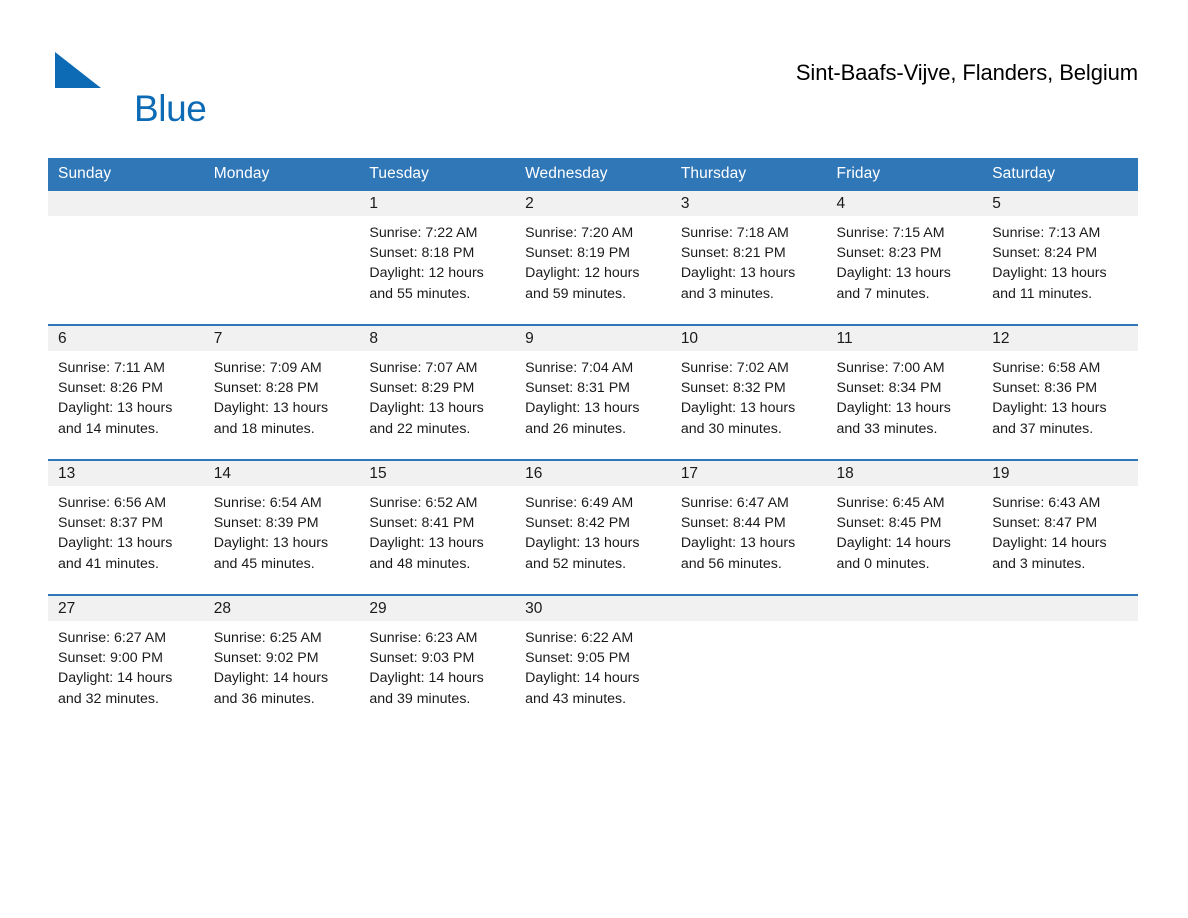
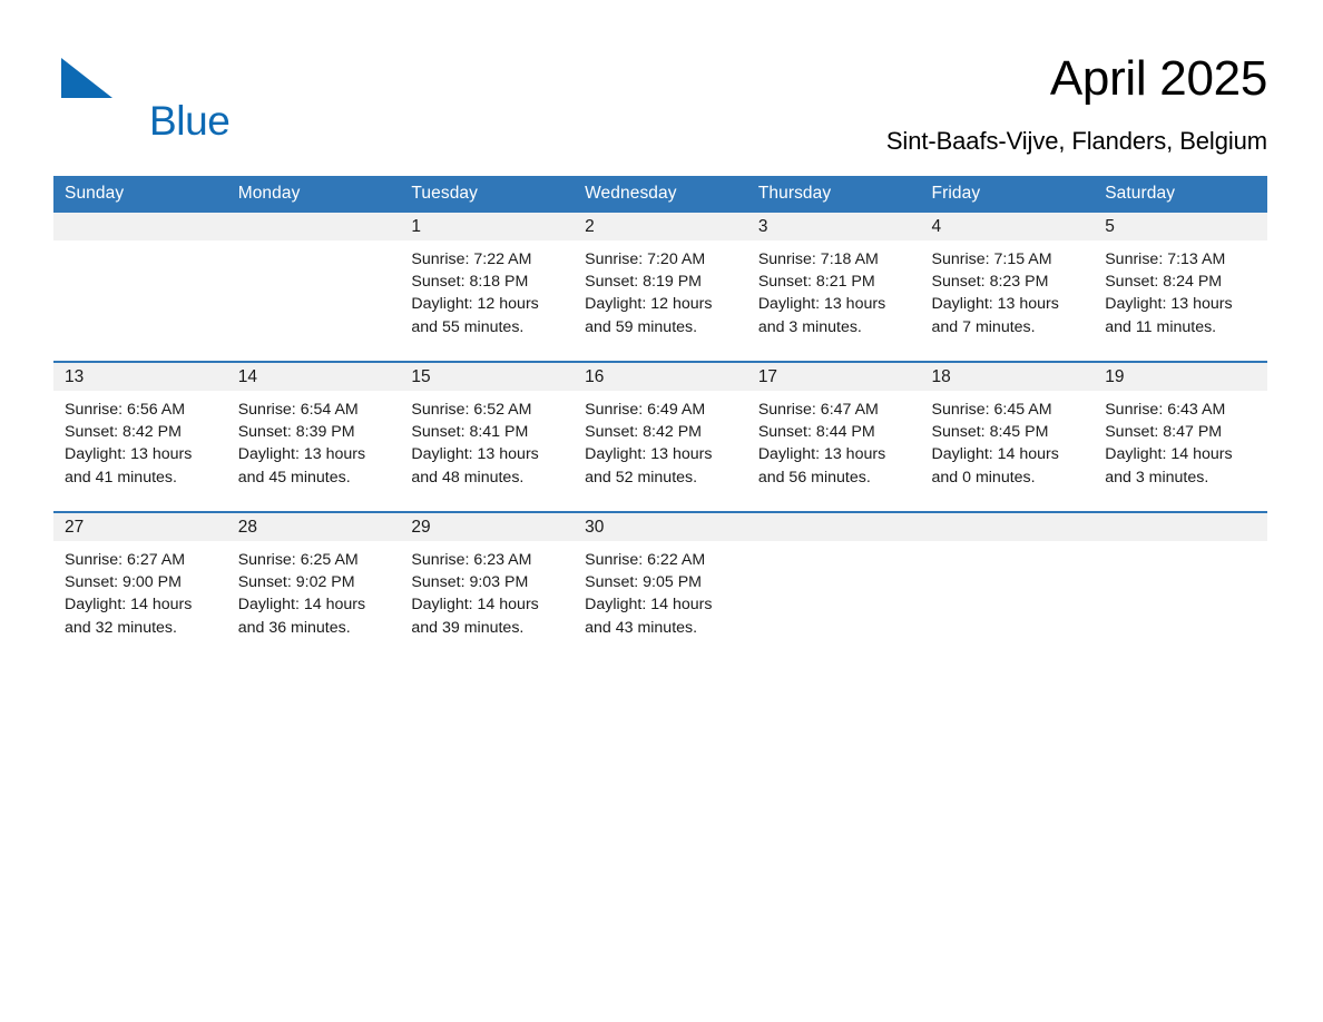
  Blue
+ April 2025
  Sint-Baafs-Vijve, Flanders, Belgium
  Sunday	Monday	Tuesday	Wednesday	Thursday	Friday	Saturday
  		1Sunrise: 7:22 AMSunset: 8:18 PMDaylight: 12 hoursand 55 minutes.	2Sunrise: 7:20 AMSunset: 8:19 PMDaylight: 12 hoursand 59 minutes.	3Sunrise: 7:18 AMSunset: 8:21 PMDaylight: 13 hoursand 3 minutes.	4Sunrise: 7:15 AMSunset: 8:23 PMDaylight: 13 hoursand 7 minutes.	5Sunrise: 7:13 AMSunset: 8:24 PMDaylight: 13 hoursand 11 minutes.
- 6Sunrise: 7:11 AMSunset: 8:26 PMDaylight: 13 hoursand 14 minutes.	7Sunrise: 7:09 AMSunset: 8:28 PMDaylight: 13 hoursand 18 minutes.	8Sunrise: 7:07 AMSunset: 8:29 PMDaylight: 13 hoursand 22 minutes.	9Sunrise: 7:04 AMSunset: 8:31 PMDaylight: 13 hoursand 26 minutes.	10Sunrise: 7:02 AMSunset: 8:32 PMDaylight: 13 hoursand 30 minutes.	11Sunrise: 7:00 AMSunset: 8:34 PMDaylight: 13 hoursand 33 minutes.	12Sunrise: 6:58 AMSunset: 8:36 PMDaylight: 13 hoursand 37 minutes.
- 13Sunrise: 6:56 AMSunset: 8:37 PMDaylight: 13 hoursand 41 minutes.	14Sunrise: 6:54 AMSunset: 8:39 PMDaylight: 13 hoursand 45 minutes.	15Sunrise: 6:52 AMSunset: 8:41 PMDaylight: 13 hoursand 48 minutes.	16Sunrise: 6:49 AMSunset: 8:42 PMDaylight: 13 hoursand 52 minutes.	17Sunrise: 6:47 AMSunset: 8:44 PMDaylight: 13 hoursand 56 minutes.	18Sunrise: 6:45 AMSunset: 8:45 PMDaylight: 14 hoursand 0 minutes.	19Sunrise: 6:43 AMSunset: 8:47 PMDaylight: 14 hoursand 3 minutes.
+ 13Sunrise: 6:56 AMSunset: 8:42 PMDaylight: 13 hoursand 41 minutes.	14Sunrise: 6:54 AMSunset: 8:39 PMDaylight: 13 hoursand 45 minutes.	15Sunrise: 6:52 AMSunset: 8:41 PMDaylight: 13 hoursand 48 minutes.	16Sunrise: 6:49 AMSunset: 8:42 PMDaylight: 13 hoursand 52 minutes.	17Sunrise: 6:47 AMSunset: 8:44 PMDaylight: 13 hoursand 56 minutes.	18Sunrise: 6:45 AMSunset: 8:45 PMDaylight: 14 hoursand 0 minutes.	19Sunrise: 6:43 AMSunset: 8:47 PMDaylight: 14 hoursand 3 minutes.
  27Sunrise: 6:27 AMSunset: 9:00 PMDaylight: 14 hoursand 32 minutes.	28Sunrise: 6:25 AMSunset: 9:02 PMDaylight: 14 hoursand 36 minutes.	29Sunrise: 6:23 AMSunset: 9:03 PMDaylight: 14 hoursand 39 minutes.	30Sunrise: 6:22 AMSunset: 9:05 PMDaylight: 14 hoursand 43 minutes.
